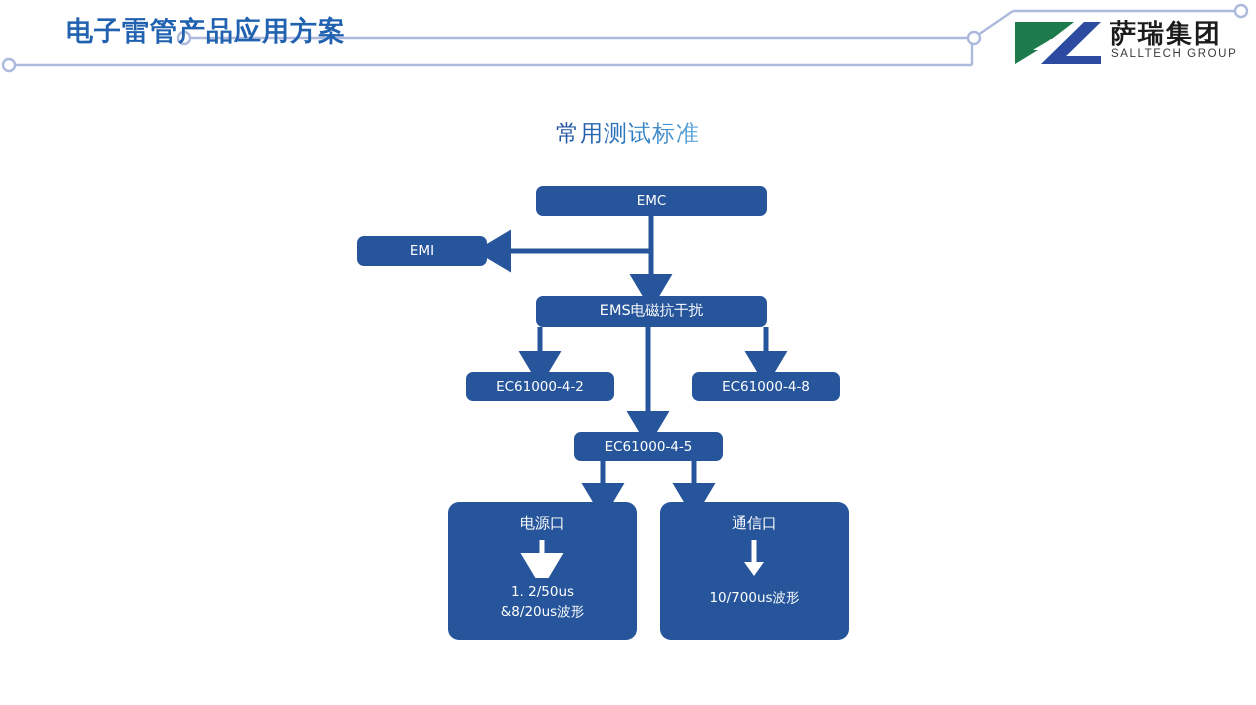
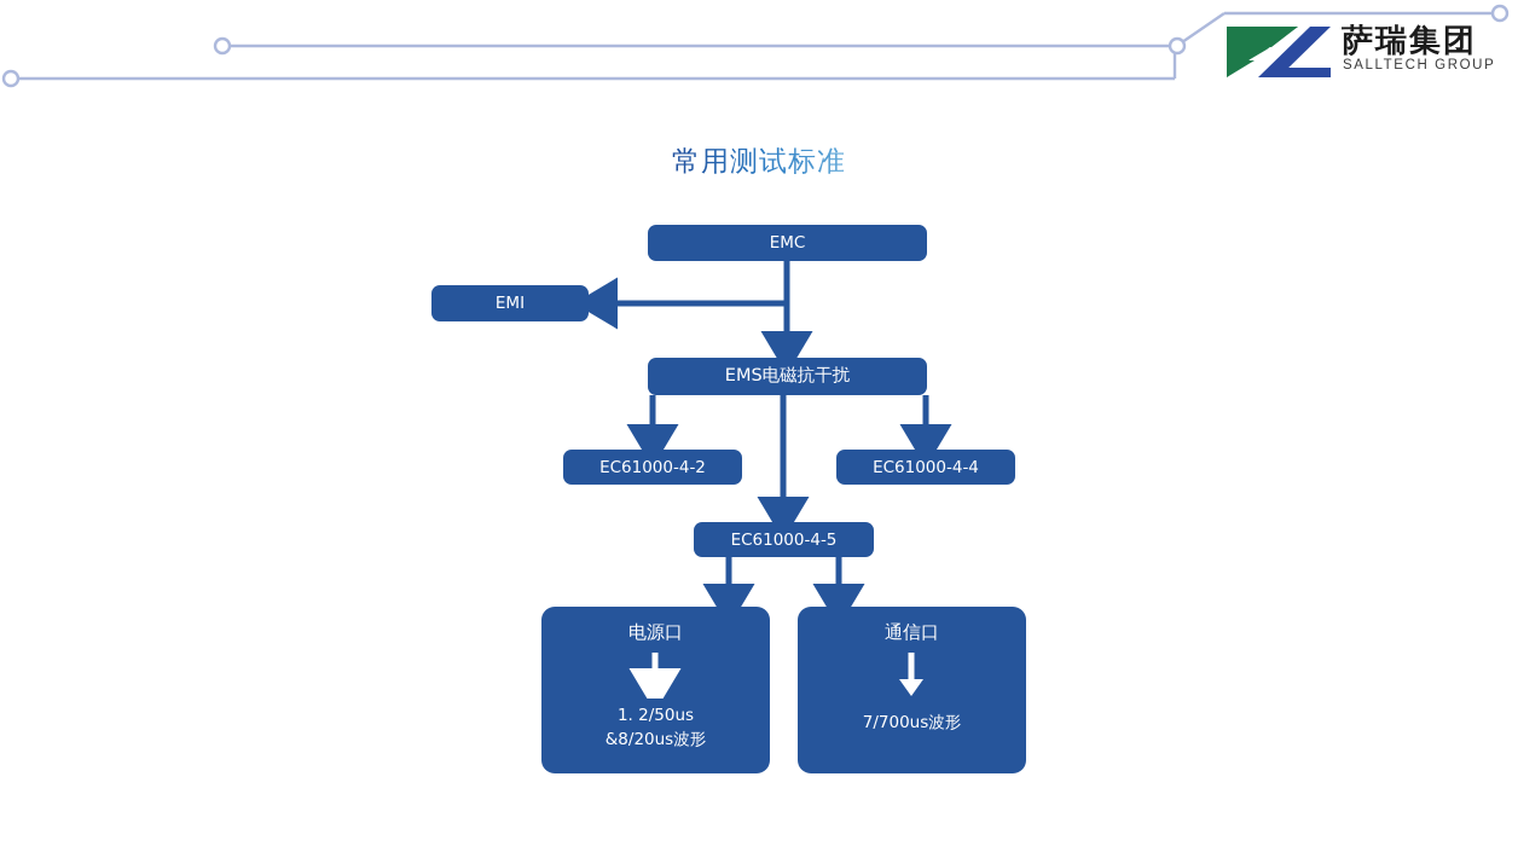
- 电子雷管产品应用方案
  萨瑞集团
  SALLTECH GROUP
  常用测试标准
  EMC
  EMI
  EMS电磁抗干扰
  EC61000-4-2
- EC61000-4-8
+ EC61000-4-4
  EC61000-4-5
  电源口
  1. 2/50us
  &8/20us波形
  通信口
- 10/700us波形
+ 7/700us波形
